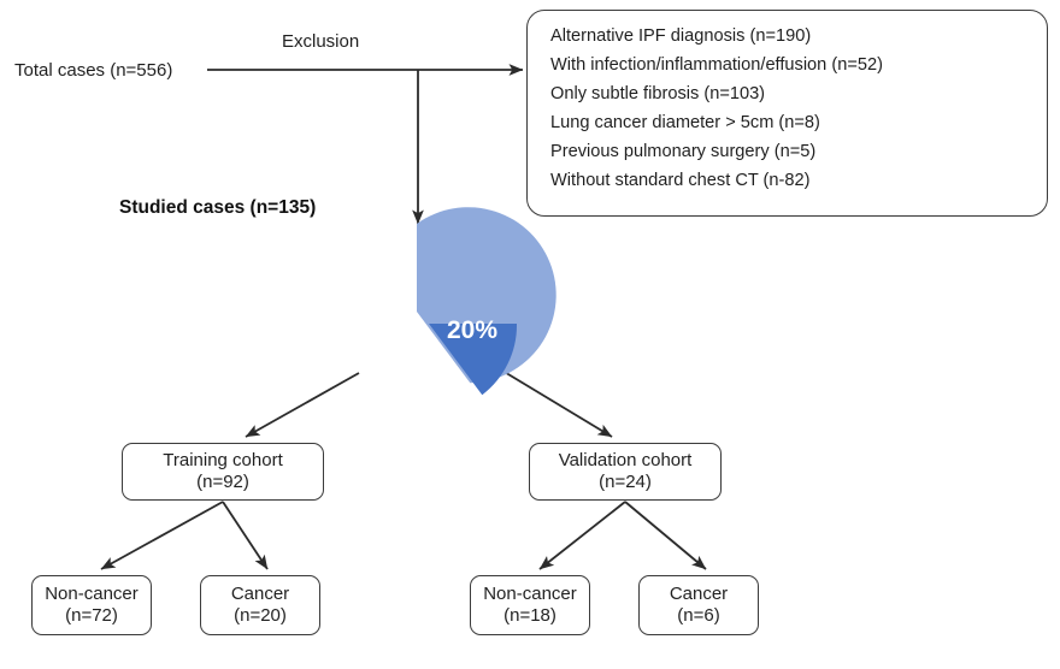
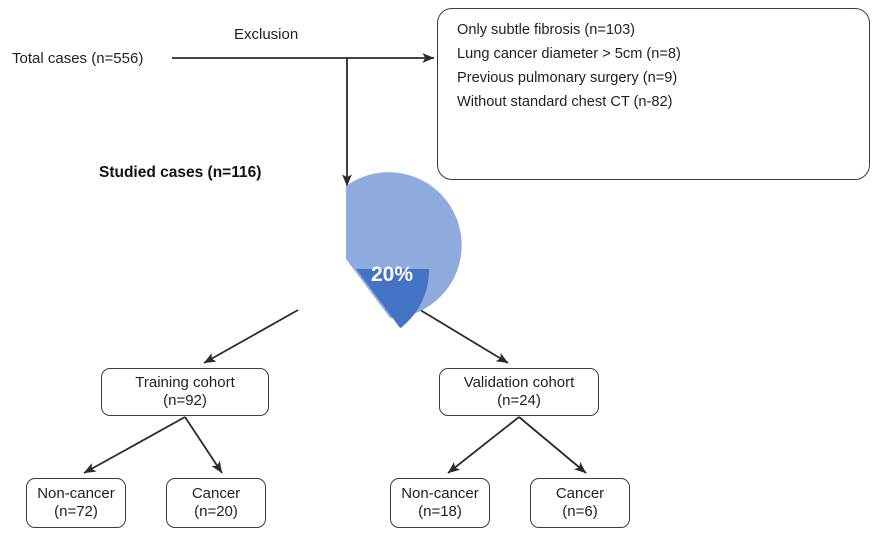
  Total cases (n=556)
  Exclusion
- Alternative IPF diagnosis (n=190)
- With infection/inflammation/effusion (n=52)
  Only subtle fibrosis (n=103)
  Lung cancer diameter > 5cm (n=8)
- Previous pulmonary surgery (n=5)
+ Previous pulmonary surgery (n=9)
  Without standard chest CT (n-82)
- Studied cases (n=135)
+ Studied cases (n=116)
  20%
  Training cohort
  (n=92)
  Validation cohort
  (n=24)
  Non-cancer
  (n=72)
  Cancer
  (n=20)
  Non-cancer
  (n=18)
  Cancer
  (n=6)
